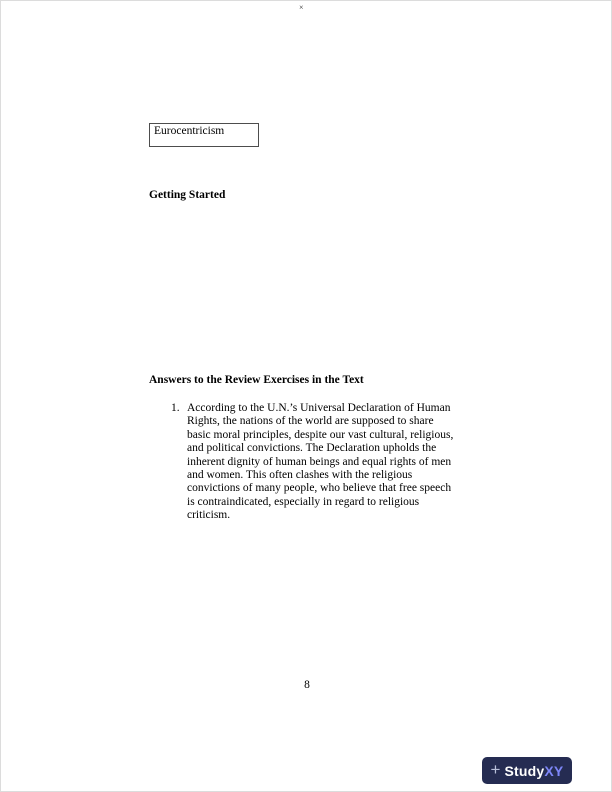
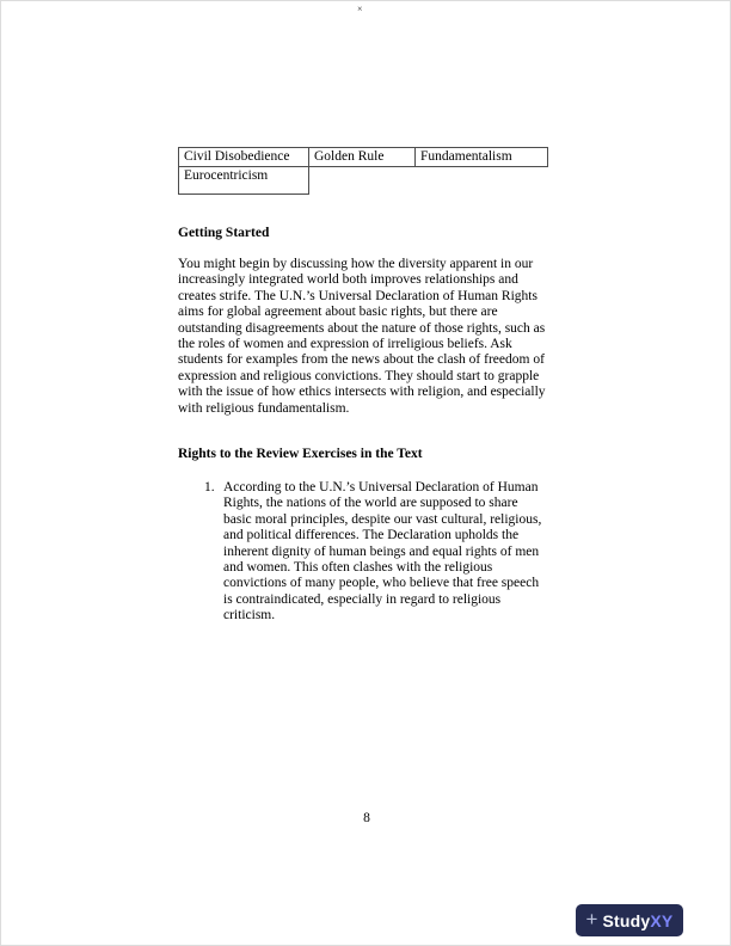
  ×
+ Civil Disobedience	Golden Rule	Fundamentalism
  Eurocentricism
  Getting Started
+ You might begin by discussing how the diversity apparent in our increasingly integrated world both improves relationships and creates strife. The U.N.’s Universal Declaration of Human Rights aims for global agreement about basic rights, but there are outstanding disagreements about the nature of those rights, such as the roles of women and expression of irreligious beliefs. Ask students for examples from the news about the clash of freedom of expression and religious convictions. They should start to grapple with the issue of how ethics intersects with religion, and especially with religious fundamentalism.
- Answers to the Review Exercises in the Text
+ Rights to the Review Exercises in the Text
  1.
- According to the U.N.’s Universal Declaration of Human Rights, the nations of the world are supposed to share basic moral principles, despite our vast cultural, religious, and political convictions. The Declaration upholds the inherent dignity of human beings and equal rights of men and women. This often clashes with the religious convictions of many people, who believe that free speech is contraindicated, especially in regard to religious criticism.
+ According to the U.N.’s Universal Declaration of Human Rights, the nations of the world are supposed to share basic moral principles, despite our vast cultural, religious, and political differences. The Declaration upholds the inherent dignity of human beings and equal rights of men and women. This often clashes with the religious convictions of many people, who believe that free speech is contraindicated, especially in regard to religious criticism.
  8
  +
  StudyXY
